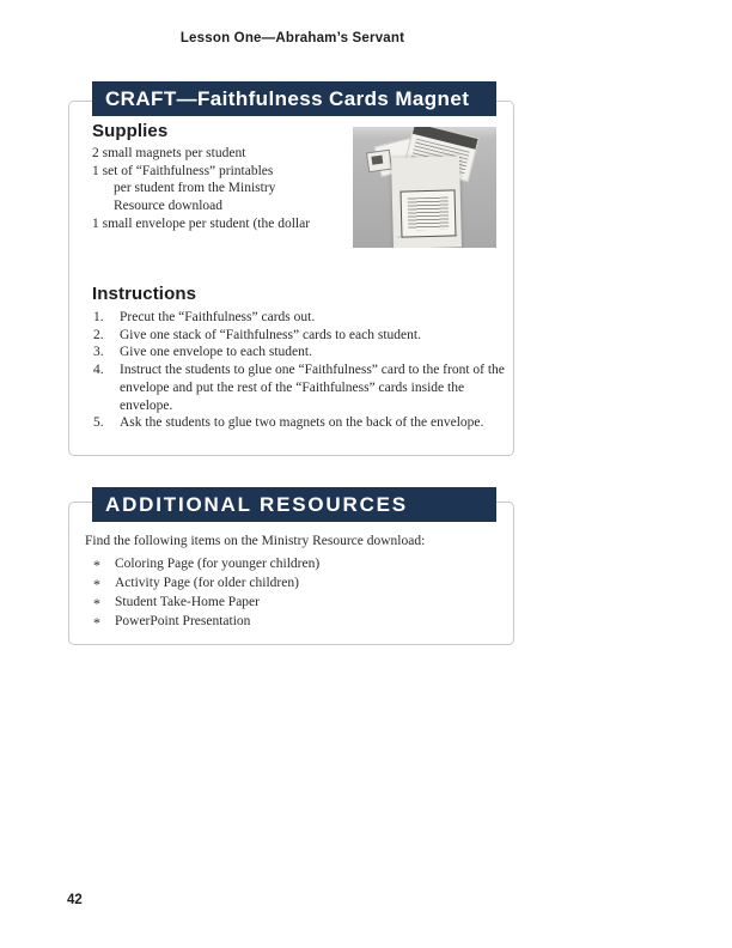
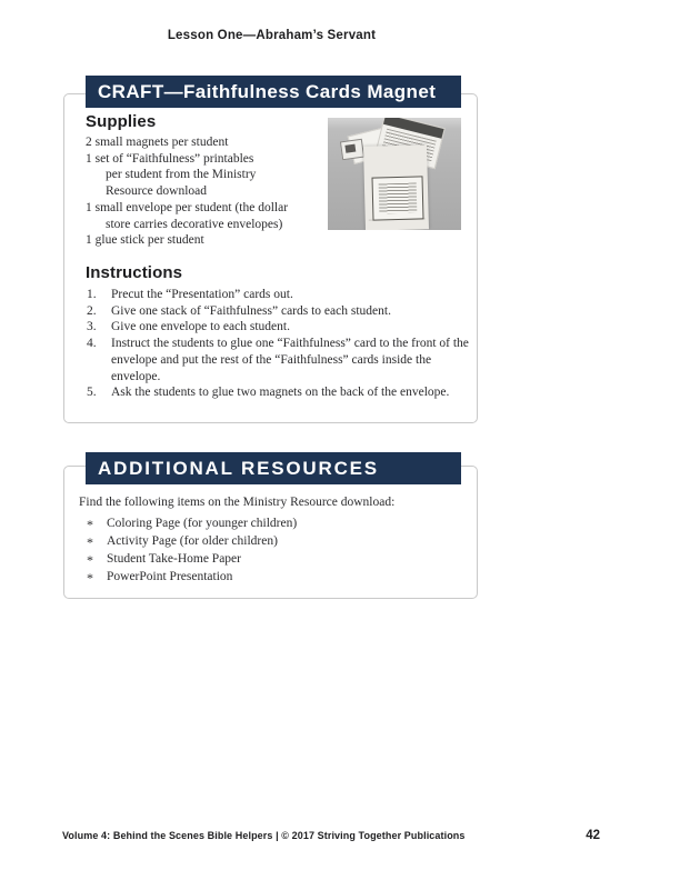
  Lesson One—Abraham’s Servant
  CRAFT—Faithfulness Cards Magnet
  Supplies
  2 small magnets per student
  1 set of “Faithfulness” printables
  per student from the Ministry
  Resource download
  1 small envelope per student (the dollar
+ store carries decorative envelopes)
+ 1 glue stick per student
  Instructions
  1.
- Precut the “Faithfulness” cards out.
+ Precut the “Presentation” cards out.
  2.
  Give one stack of “Faithfulness” cards to each student.
  3.
  Give one envelope to each student.
  4.
  Instruct the students to glue one “Faithfulness” card to the front of the envelope and put the rest of the “Faithfulness” cards inside the envelope.
  5.
  Ask the students to glue two magnets on the back of the envelope.
  ADDITIONAL RESOURCES
  Find the following items on the Ministry Resource download:
  *
  Coloring Page (for younger children)
  *
  Activity Page (for older children)
  *
  Student Take-Home Paper
  *
  PowerPoint Presentation
+ Volume 4: Behind the Scenes Bible Helpers | © 2017 Striving Together Publications
  42
